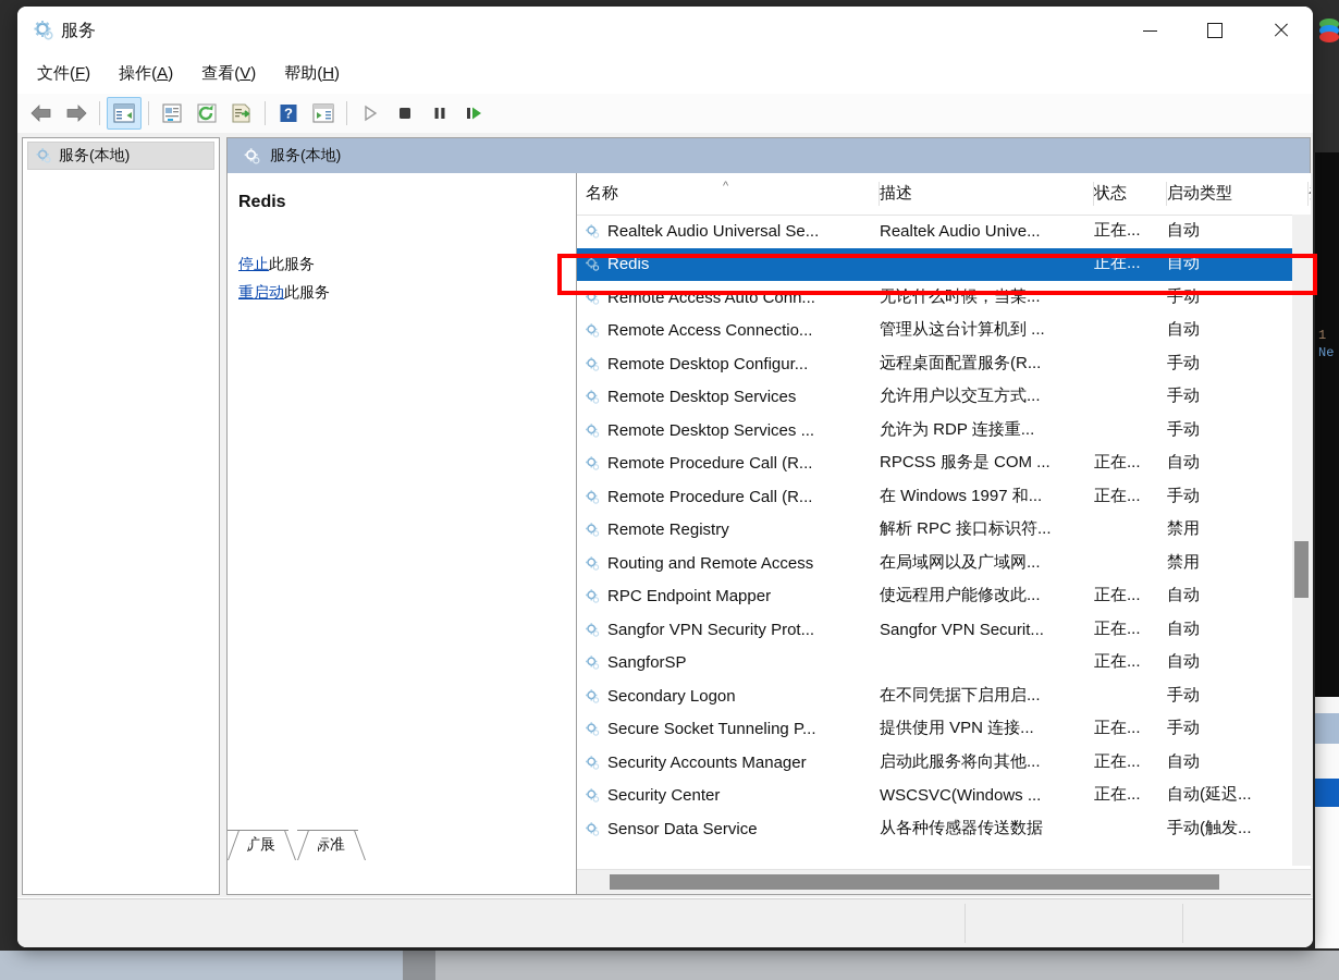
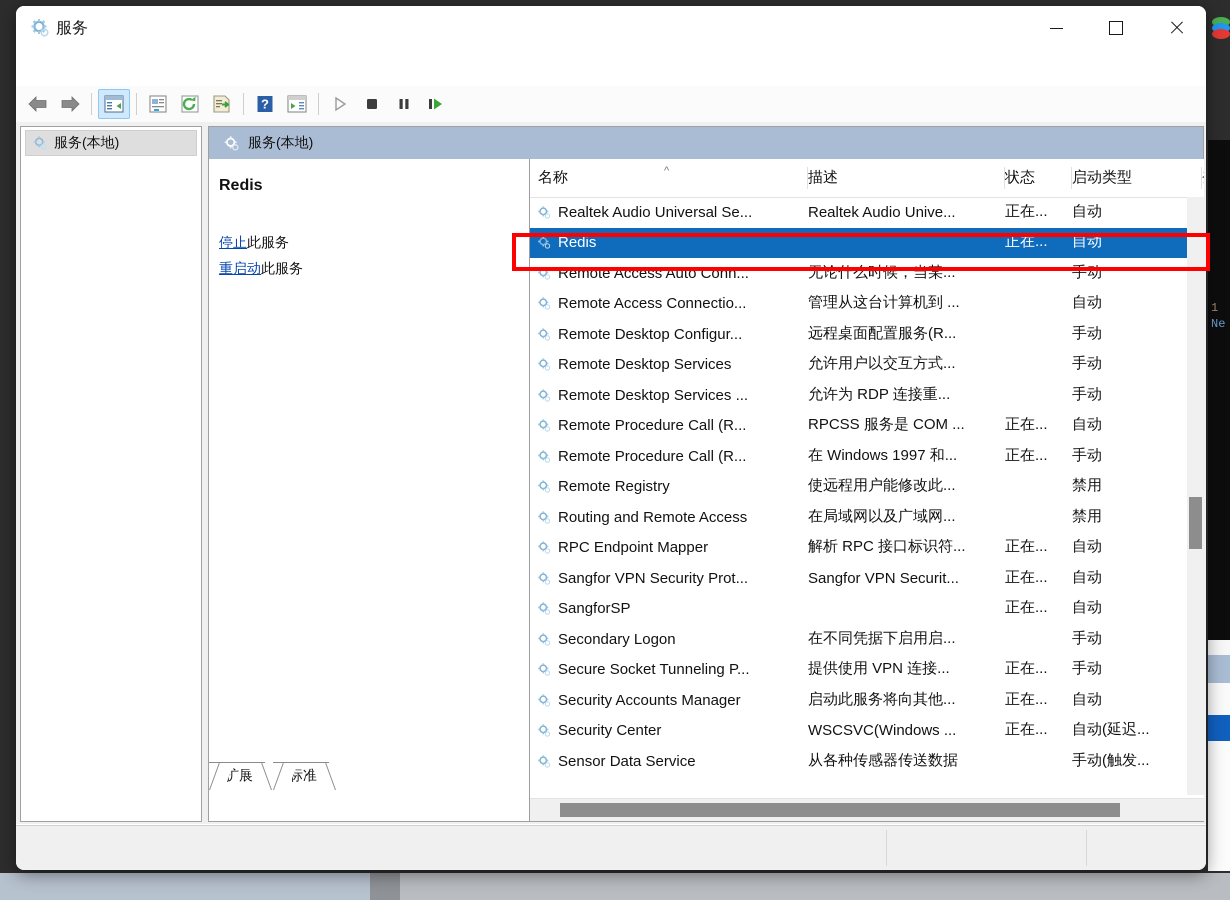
  1
  Ne
  服务
- 文件(F)
- 操作(A)
- 查看(V)
- 帮助(H)
  ?
  服务(本地)
  服务(本地)
  Redis
  停止此服务
  重启动此服务
  扩展
  标准
  名称
  ^
  描述
  状态
  启动类型
  Realtek Audio Universal Se...
  Realtek Audio Unive...
  正在...
  自动
  Redis
  正在...
  自动
  Remote Access Auto Conn...
  无论什么时候，当某...
  手动
  Remote Access Connectio...
  管理从这台计算机到 ...
  自动
  Remote Desktop Configur...
  远程桌面配置服务(R...
  手动
  Remote Desktop Services
  允许用户以交互方式...
  手动
  Remote Desktop Services ...
  允许为 RDP 连接重...
  手动
  Remote Procedure Call (R...
  RPCSS 服务是 COM ...
  正在...
  自动
  Remote Procedure Call (R...
  在 Windows 1997 和...
  正在...
  手动
  Remote Registry
- 解析 RPC 接口标识符...
+ 使远程用户能修改此...
  禁用
  Routing and Remote Access
  在局域网以及广域网...
  禁用
  RPC Endpoint Mapper
- 使远程用户能修改此...
+ 解析 RPC 接口标识符...
  正在...
  自动
  Sangfor VPN Security Prot...
  Sangfor VPN Securit...
  正在...
  自动
  SangforSP
  正在...
  自动
  Secondary Logon
  在不同凭据下启用启...
  手动
  Secure Socket Tunneling P...
  提供使用 VPN 连接...
  正在...
  手动
  Security Accounts Manager
  启动此服务将向其他...
  正在...
  自动
  Security Center
  WSCSVC(Windows ...
  正在...
  自动(延迟...
  Sensor Data Service
  从各种传感器传送数据
  手动(触发...
